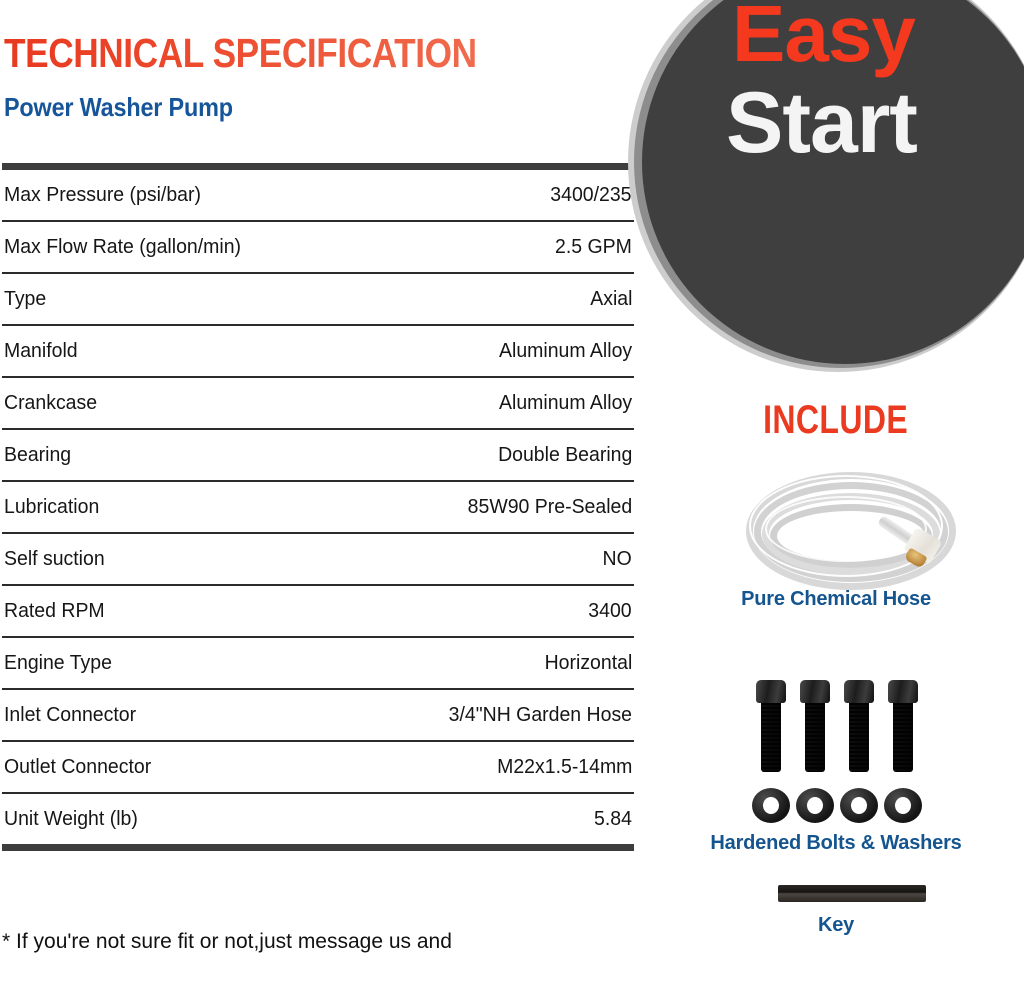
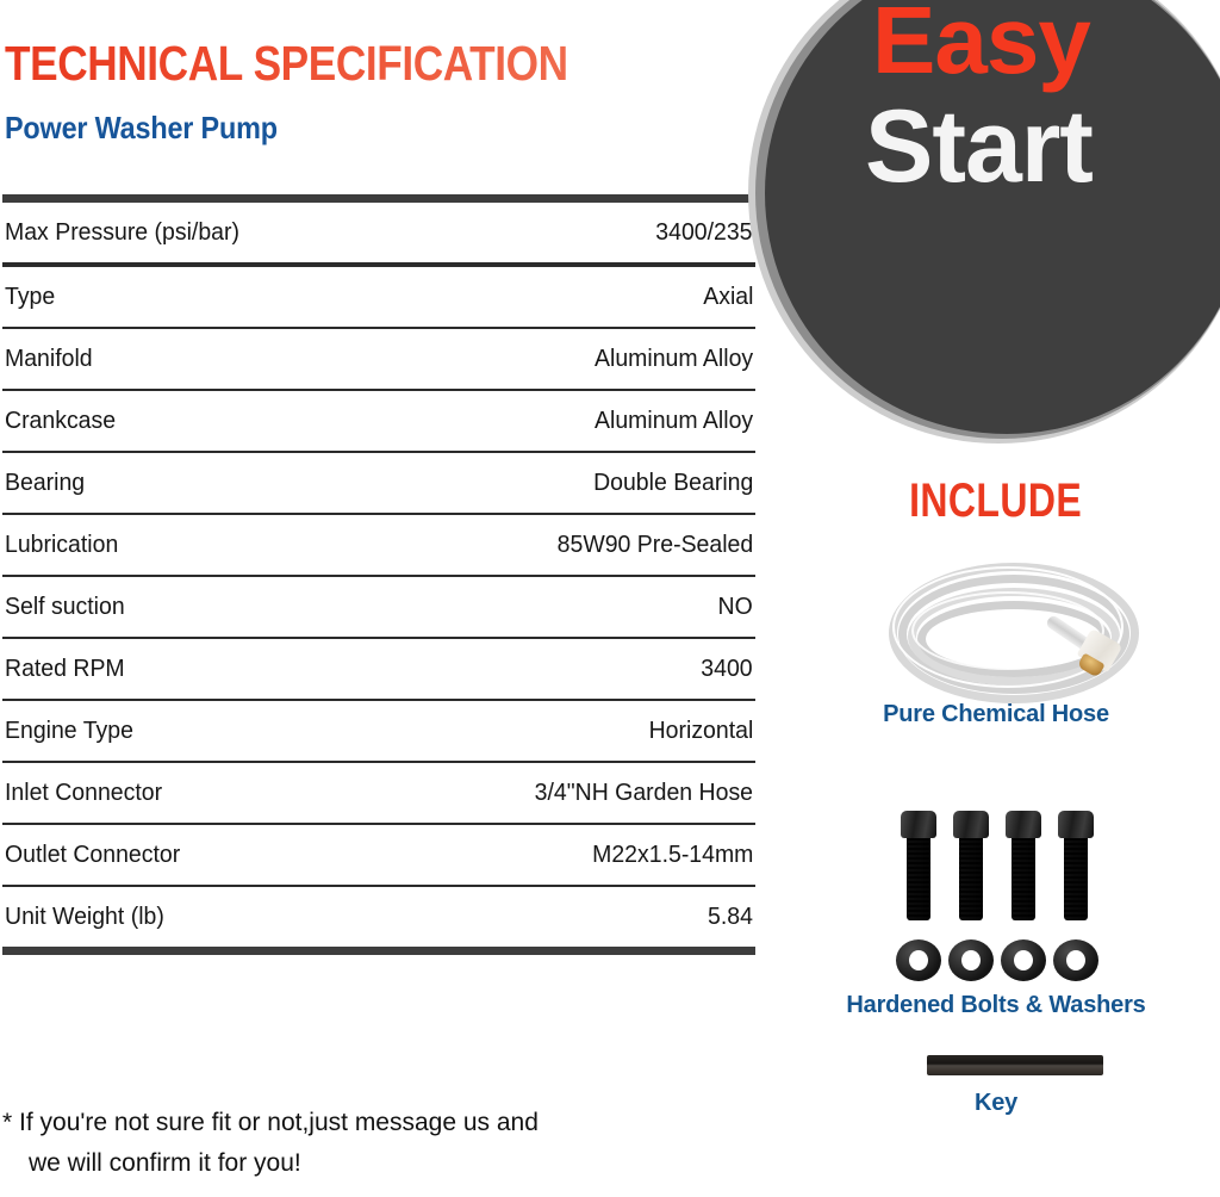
  TECHNICAL SPECIFICATION
  Power Washer Pump
  Max Pressure (psi/bar)
  3400/235
- Max Flow Rate (gallon/min)
- 2.5 GPM
  Type
  Axial
  Manifold
  Aluminum Alloy
  Crankcase
  Aluminum Alloy
  Bearing
  Double Bearing
  Lubrication
  85W90 Pre-Sealed
  Self suction
  NO
  Rated RPM
  3400
  Engine Type
  Horizontal
  Inlet Connector
  3/4"NH Garden Hose
  Outlet Connector
  M22x1.5-14mm
  Unit Weight (lb)
  5.84
  * If you're not sure fit or not,just message us and
+ we will confirm it for you!
  Easy
  Start
  INCLUDE
  Pure Chemical Hose
  Hardened Bolts & Washers
  Key
